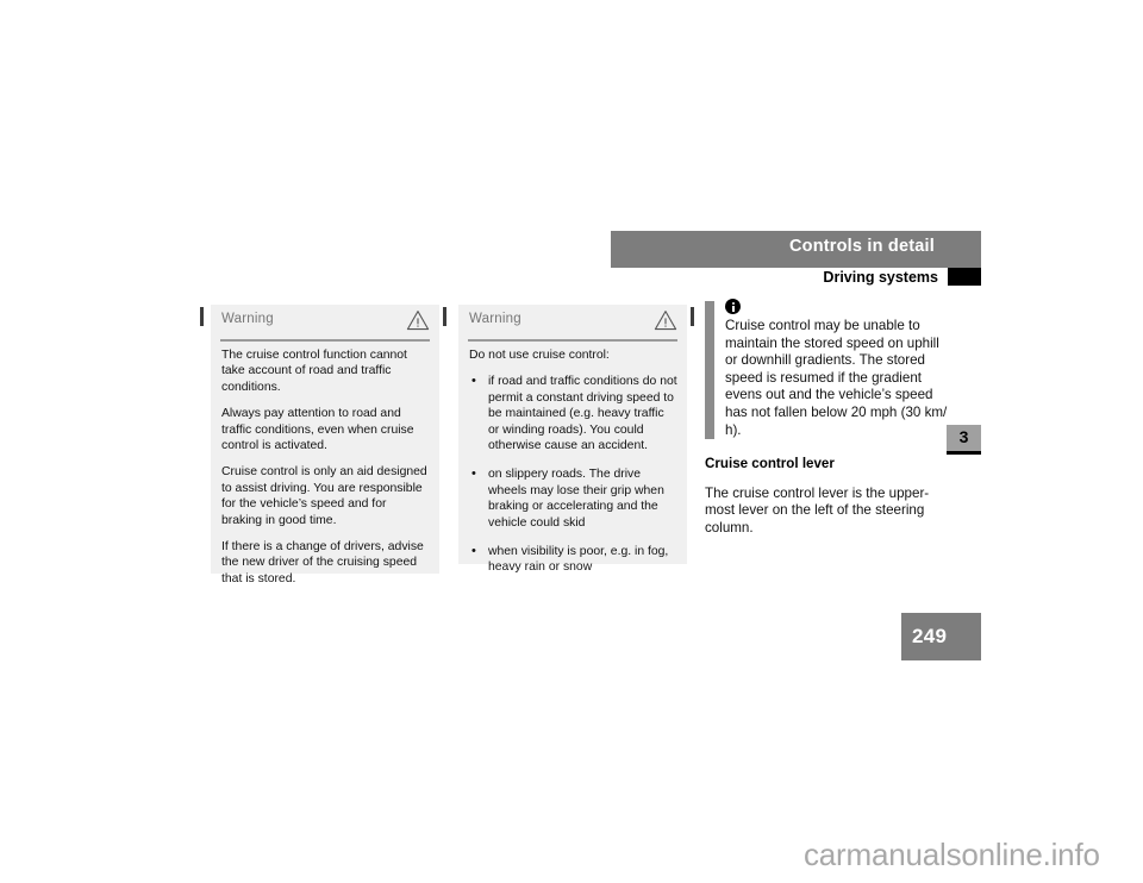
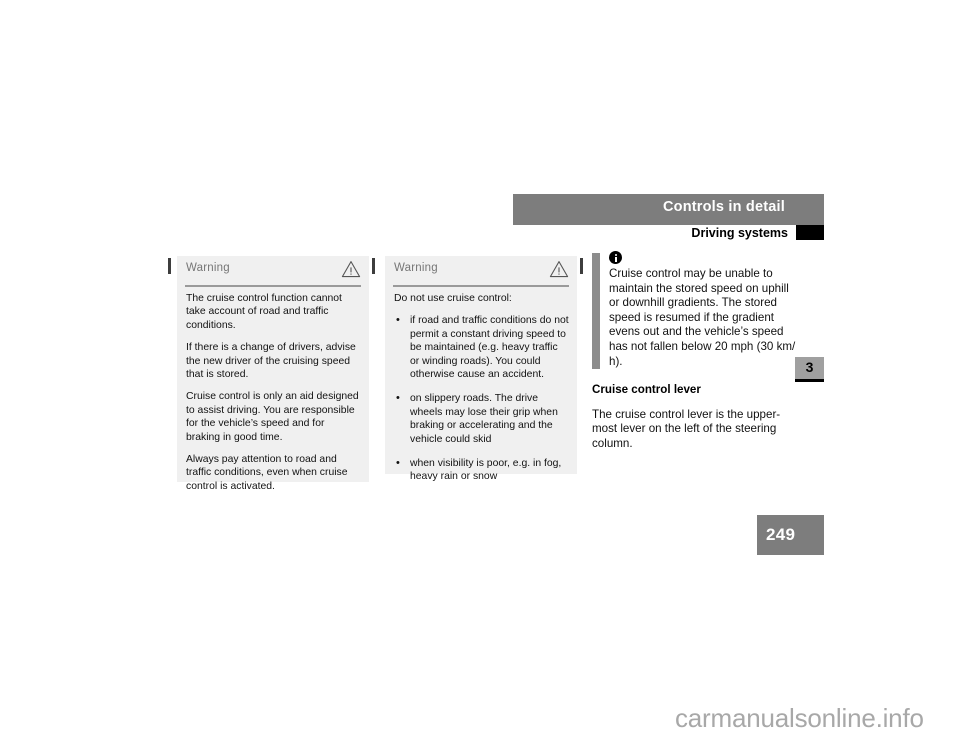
  Controls in detail
  Driving systems
  3
  249
  Warning
  The cruise control function cannot take account of road and traffic conditions.
- Always pay attention to road and traffic conditions, even when cruise control is activated.
+ If there is a change of drivers, advise the new driver of the cruising speed that is stored.
  Cruise control is only an aid designed to assist driving. You are responsible for the vehicle’s speed and for braking in good time.
- If there is a change of drivers, advise the new driver of the cruising speed that is stored.
+ Always pay attention to road and traffic conditions, even when cruise control is activated.
  Warning
  Do not use cruise control:
  •
  if road and traffic conditions do not permit a constant driving speed to be maintained (e.g. heavy traffic or winding roads). You could otherwise cause an accident.
  •
  on slippery roads. The drive wheels may lose their grip when braking or accelerating and the vehicle could skid
  •
  when visibility is poor, e.g. in fog, heavy rain or snow
  Cruise control may be unable to maintain the stored speed on uphill or downhill gradients. The stored speed is resumed if the gradient evens out and the vehicle’s speed has not fallen below 20 mph (30 km/ h).
  Cruise control lever
  The cruise control lever is the upper-most lever on the left of the steering column.
  carmanualsonline.info
